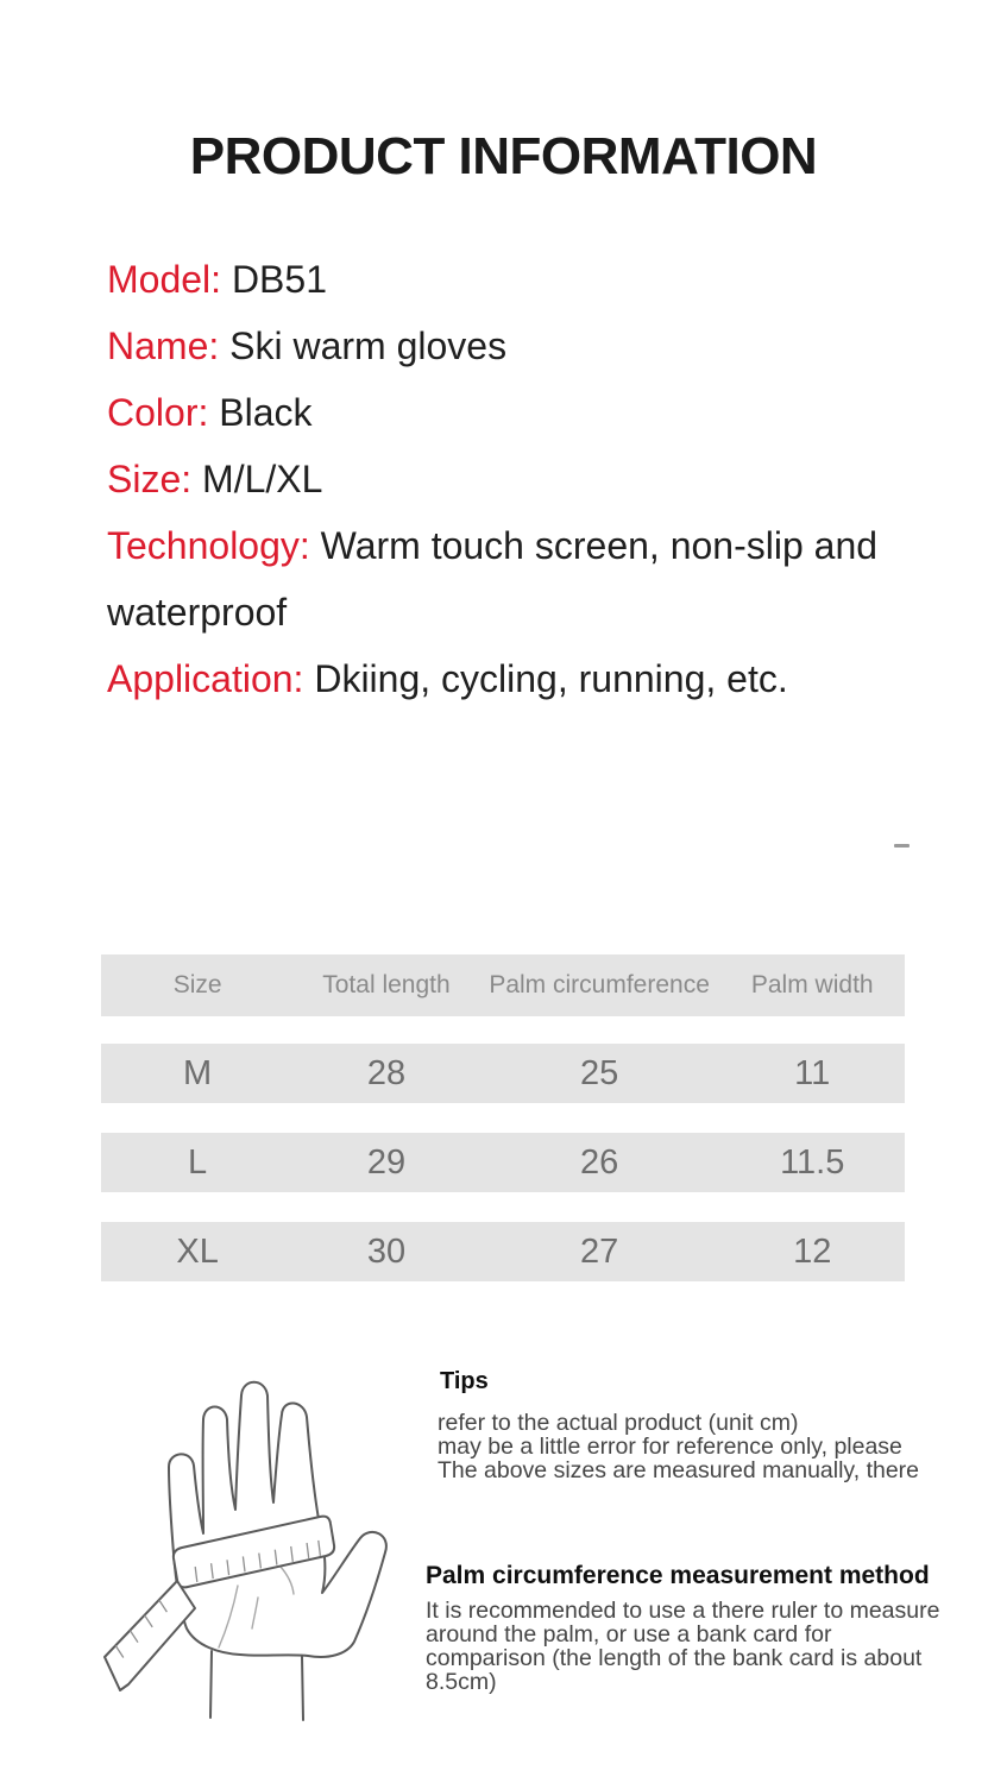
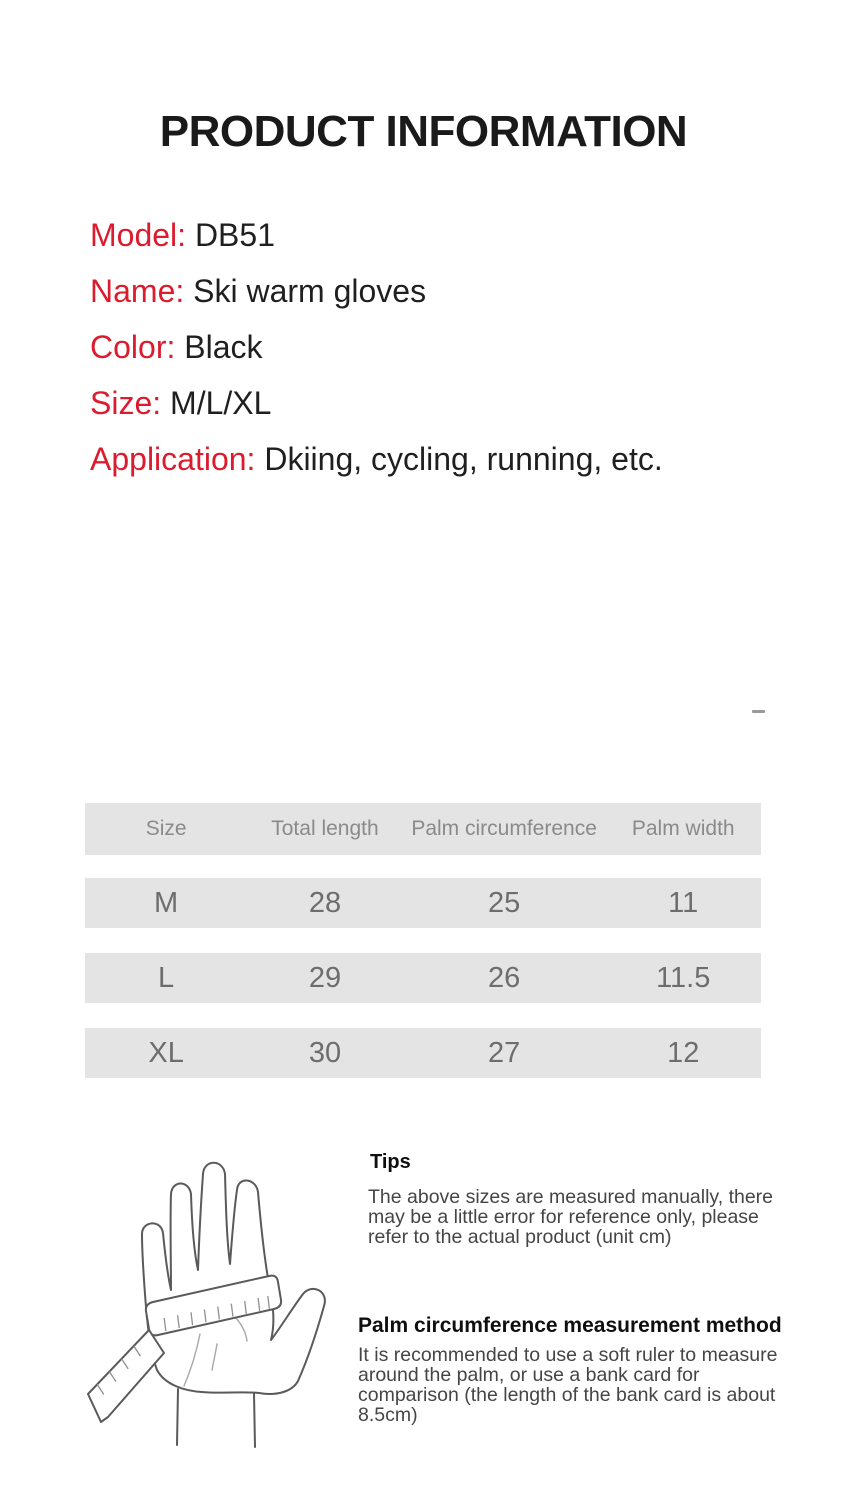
  PRODUCT INFORMATION
  Model: DB51
  Name: Ski warm gloves
  Color: Black
  Size: M/L/XL
- Technology: Warm touch screen, non-slip and waterproof
  Application: Dkiing, cycling, running, etc.
  Size
  Total length
  Palm circumference
  Palm width
  M
  28
  25
  11
  L
  29
  26
  11.5
  XL
  30
  27
  12
  Tips
- refer to the actual product (unit cm)
+ The above sizes are measured manually, there
  may be a little error for reference only, please
- The above sizes are measured manually, there
+ refer to the actual product (unit cm)
  Palm circumference measurement method
- It is recommended to use a there ruler to measure
+ It is recommended to use a soft ruler to measure
  around the palm, or use a bank card for
  comparison (the length of the bank card is about
  8.5cm)
